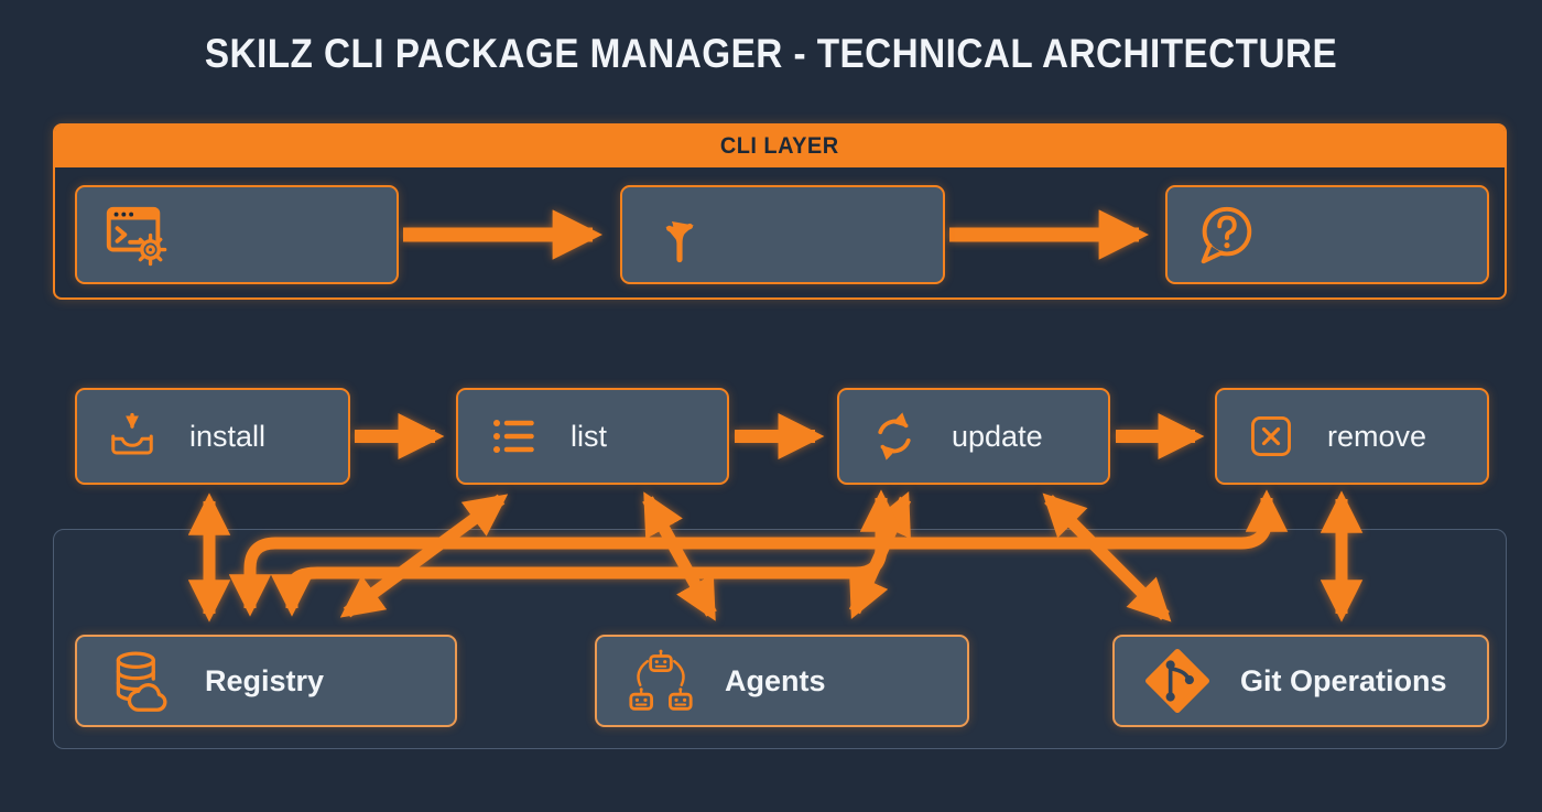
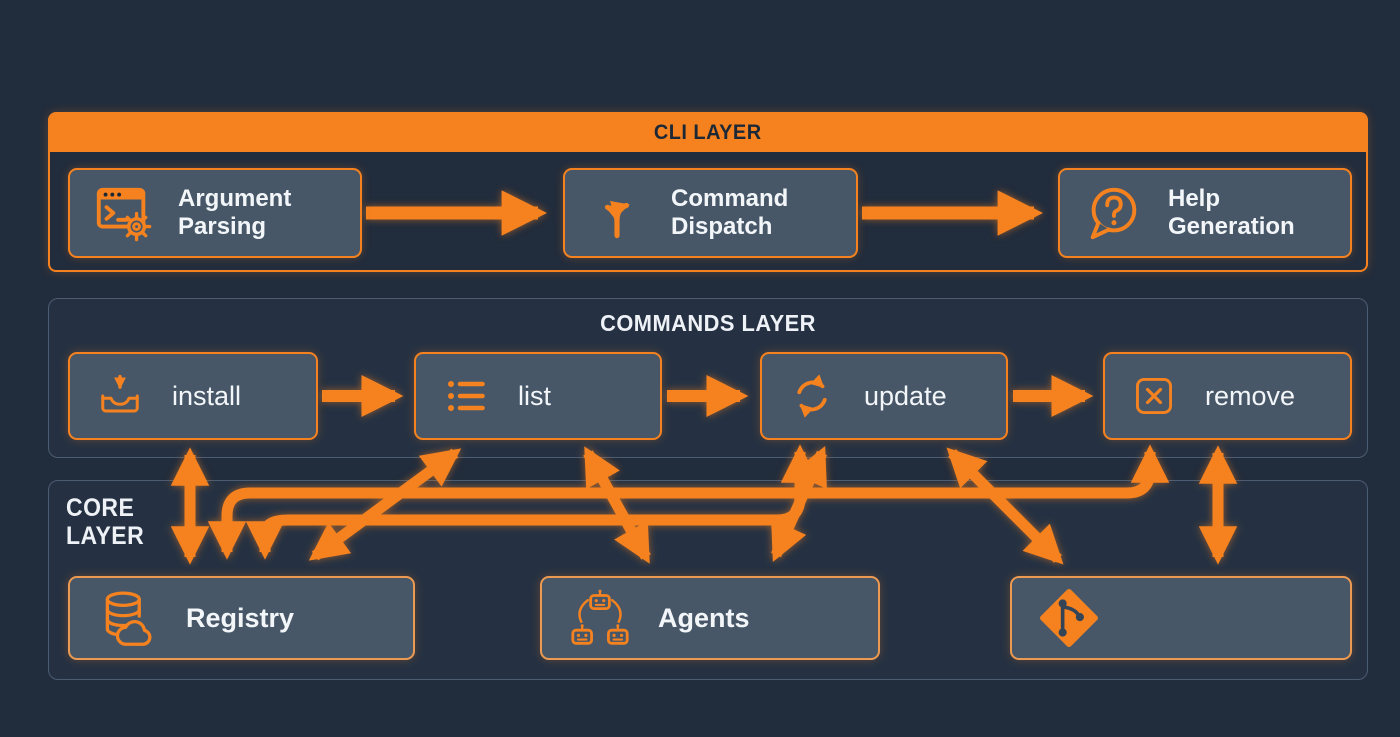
- SKILZ CLI PACKAGE MANAGER - TECHNICAL ARCHITECTURE
  CLI LAYER
+ COMMANDS LAYER
+ CORE
+ LAYER
+ Argument Parsing
+ Command Dispatch
+ Help Generation
  install
  list
  update
  remove
  Registry
  Agents
- Git Operations
